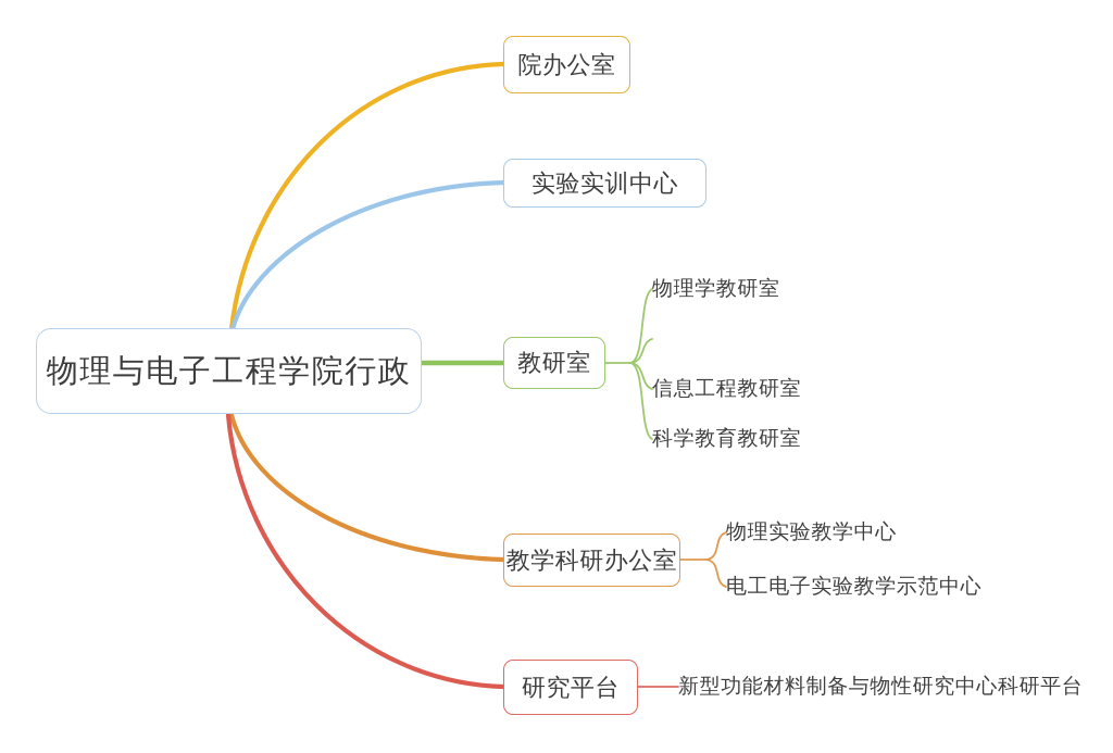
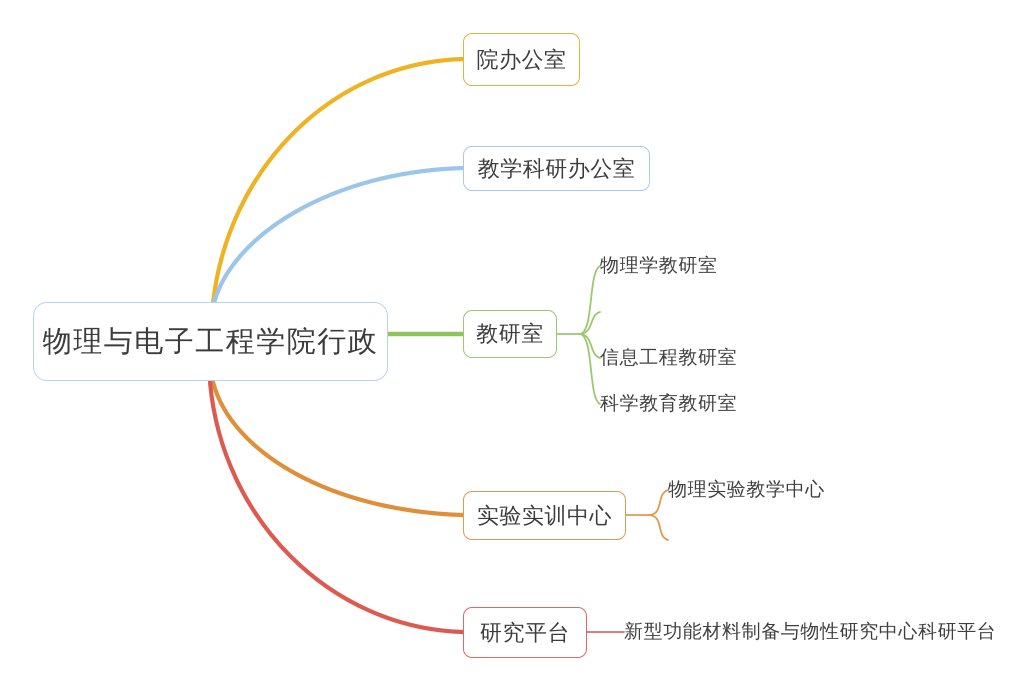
  物理与电子工程学院行政
  院办公室
- 实验实训中心
+ 教学科研办公室
  教研室
  物理学教研室
  信息工程教研室
  科学教育教研室
- 教学科研办公室
+ 实验实训中心
  物理实验教学中心
- 电工电子实验教学示范中心
  研究平台
  新型功能材料制备与物性研究中心科研平台
